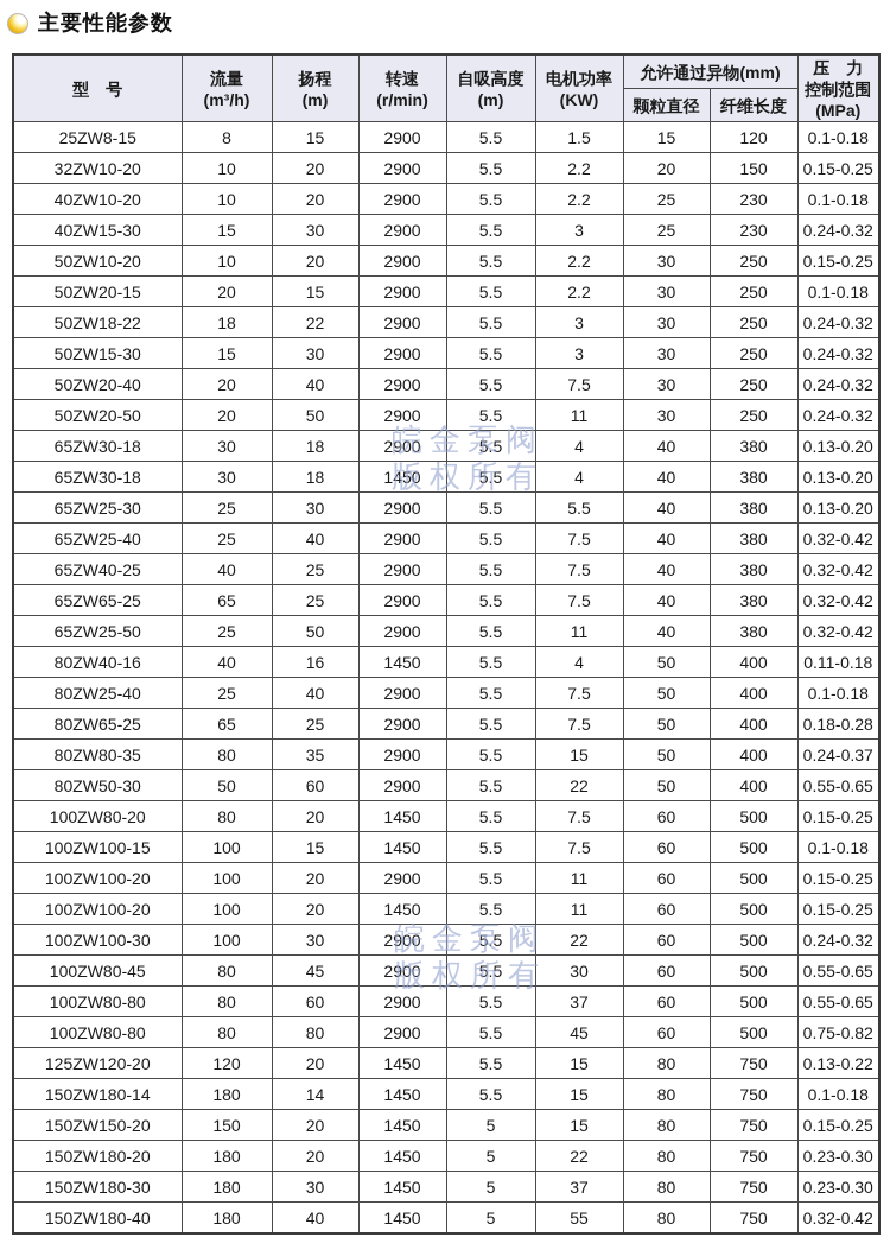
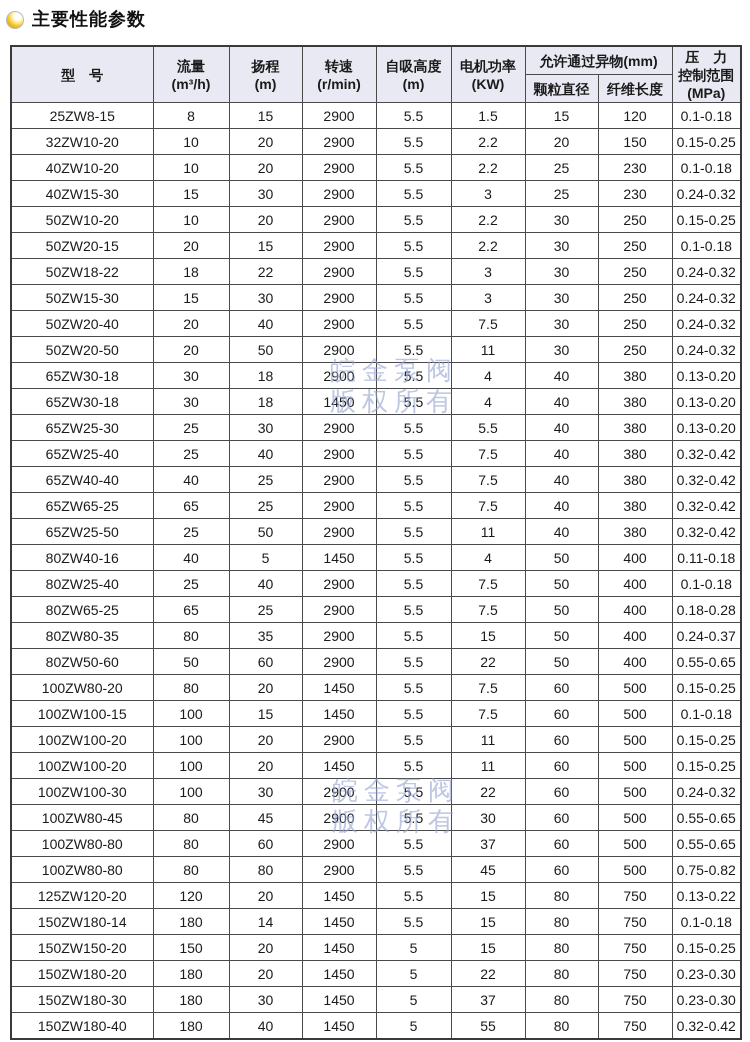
  主要性能参数
  型 号	流量 (m³/h)	扬程 (m)	转速 (r/min)	自吸高度 (m)	电机功率 (KW)	允许通过异物(mm)	压 力 控制范围 (MPa)
  颗粒直径	纤维长度
  25ZW8-15	8	15	2900	5.5	1.5	15	120	0.1-0.18
  32ZW10-20	10	20	2900	5.5	2.2	20	150	0.15-0.25
  40ZW10-20	10	20	2900	5.5	2.2	25	230	0.1-0.18
  40ZW15-30	15	30	2900	5.5	3	25	230	0.24-0.32
  50ZW10-20	10	20	2900	5.5	2.2	30	250	0.15-0.25
  50ZW20-15	20	15	2900	5.5	2.2	30	250	0.1-0.18
  50ZW18-22	18	22	2900	5.5	3	30	250	0.24-0.32
  50ZW15-30	15	30	2900	5.5	3	30	250	0.24-0.32
  50ZW20-40	20	40	2900	5.5	7.5	30	250	0.24-0.32
  50ZW20-50	20	50	2900	5.5	11	30	250	0.24-0.32
  65ZW30-18	30	18	2900	5.5	4	40	380	0.13-0.20
  65ZW30-18	30	18	1450	5.5	4	40	380	0.13-0.20
  65ZW25-30	25	30	2900	5.5	5.5	40	380	0.13-0.20
  65ZW25-40	25	40	2900	5.5	7.5	40	380	0.32-0.42
- 65ZW40-25	40	25	2900	5.5	7.5	40	380	0.32-0.42
+ 65ZW40-40	40	25	2900	5.5	7.5	40	380	0.32-0.42
  65ZW65-25	65	25	2900	5.5	7.5	40	380	0.32-0.42
  65ZW25-50	25	50	2900	5.5	11	40	380	0.32-0.42
- 80ZW40-16	40	16	1450	5.5	4	50	400	0.11-0.18
+ 80ZW40-16	40	5	1450	5.5	4	50	400	0.11-0.18
  80ZW25-40	25	40	2900	5.5	7.5	50	400	0.1-0.18
  80ZW65-25	65	25	2900	5.5	7.5	50	400	0.18-0.28
  80ZW80-35	80	35	2900	5.5	15	50	400	0.24-0.37
- 80ZW50-30	50	60	2900	5.5	22	50	400	0.55-0.65
+ 80ZW50-60	50	60	2900	5.5	22	50	400	0.55-0.65
  100ZW80-20	80	20	1450	5.5	7.5	60	500	0.15-0.25
  100ZW100-15	100	15	1450	5.5	7.5	60	500	0.1-0.18
  100ZW100-20	100	20	2900	5.5	11	60	500	0.15-0.25
  100ZW100-20	100	20	1450	5.5	11	60	500	0.15-0.25
  100ZW100-30	100	30	2900	5.5	22	60	500	0.24-0.32
  100ZW80-45	80	45	2900	5.5	30	60	500	0.55-0.65
  100ZW80-80	80	60	2900	5.5	37	60	500	0.55-0.65
  100ZW80-80	80	80	2900	5.5	45	60	500	0.75-0.82
  125ZW120-20	120	20	1450	5.5	15	80	750	0.13-0.22
  150ZW180-14	180	14	1450	5.5	15	80	750	0.1-0.18
  150ZW150-20	150	20	1450	5	15	80	750	0.15-0.25
  150ZW180-20	180	20	1450	5	22	80	750	0.23-0.30
  150ZW180-30	180	30	1450	5	37	80	750	0.23-0.30
  150ZW180-40	180	40	1450	5	55	80	750	0.32-0.42
  皖金泵阀
  版权所有
  皖金泵阀
  版权所有
